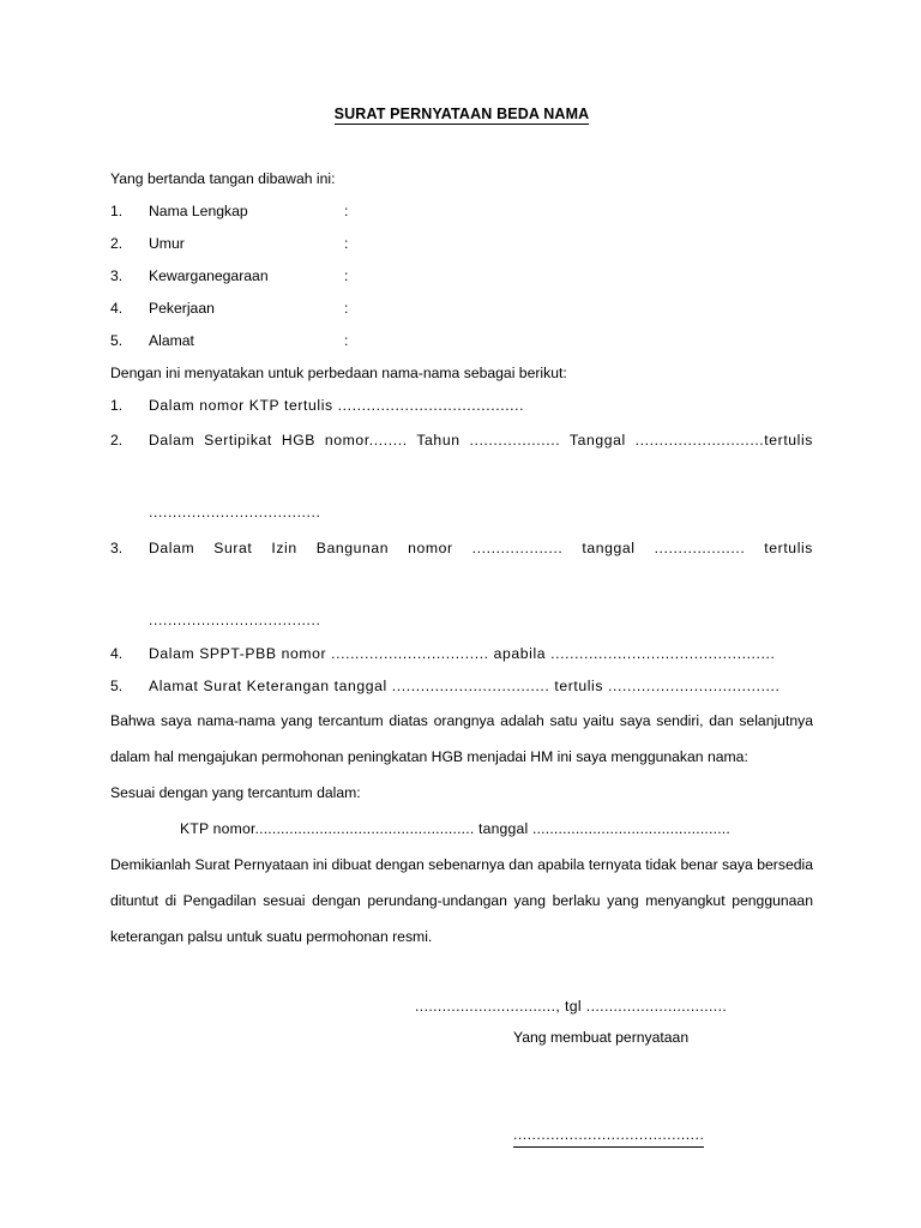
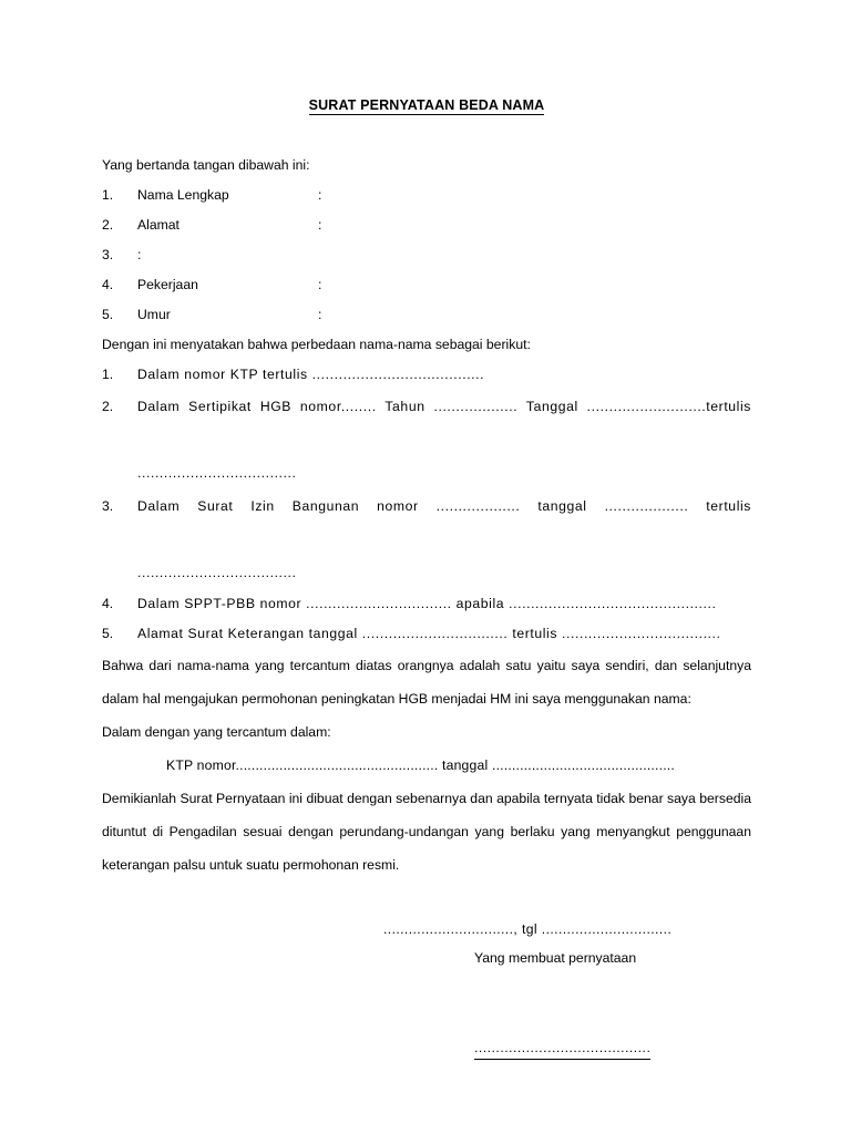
  SURAT PERNYATAAN BEDA NAMA
  Yang bertanda tangan dibawah ini:
  1.
  Nama Lengkap
  :
  2.
- Umur
+ Alamat
  :
  3.
- Kewarganegaraan
  :
  4.
  Pekerjaan
  :
  5.
- Alamat
+ Umur
  :
- Dengan ini menyatakan untuk perbedaan nama-nama sebagai berikut:
+ Dengan ini menyatakan bahwa perbedaan nama-nama sebagai berikut:
  1.
  Dalam nomor KTP tertulis .......................................
  2.
  Dalam Sertipikat HGB nomor........ Tahun ................... Tanggal ...........................tertulis
  ....................................
  3.
  Dalam Surat Izin Bangunan nomor ................... tanggal ................... tertulis
  ....................................
  4.
  Dalam SPPT-PBB nomor ................................. apabila ...............................................
  5.
  Alamat Surat Keterangan tanggal ................................. tertulis ....................................
- Bahwa saya nama-nama yang tercantum diatas orangnya adalah satu yaitu saya sendiri, dan selanjutnya dalam hal mengajukan permohonan peningkatan HGB menjadai HM ini saya menggunakan nama:
+ Bahwa dari nama-nama yang tercantum diatas orangnya adalah satu yaitu saya sendiri, dan selanjutnya dalam hal mengajukan permohonan peningkatan HGB menjadai HM ini saya menggunakan nama:
- Sesuai dengan yang tercantum dalam:
+ Dalam dengan yang tercantum dalam:
  KTP nomor................................................... tanggal ..............................................
  Demikianlah Surat Pernyataan ini dibuat dengan sebenarnya dan apabila ternyata tidak benar saya bersedia dituntut di Pengadilan sesuai dengan perundang-undangan yang berlaku yang menyangkut penggunaan keterangan palsu untuk suatu permohonan resmi.
  ..............................., tgl ...............................
  Yang membuat pernyataan
  .........................................
